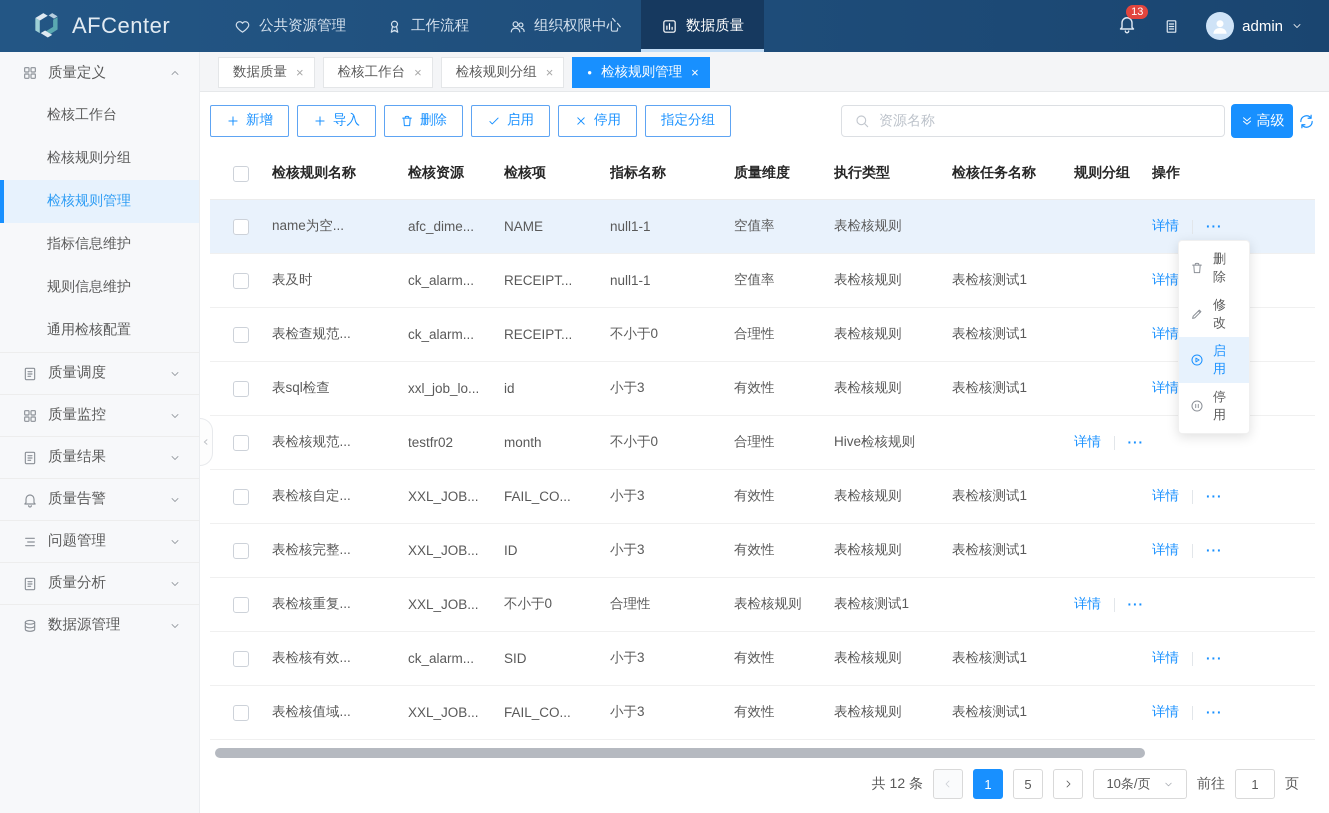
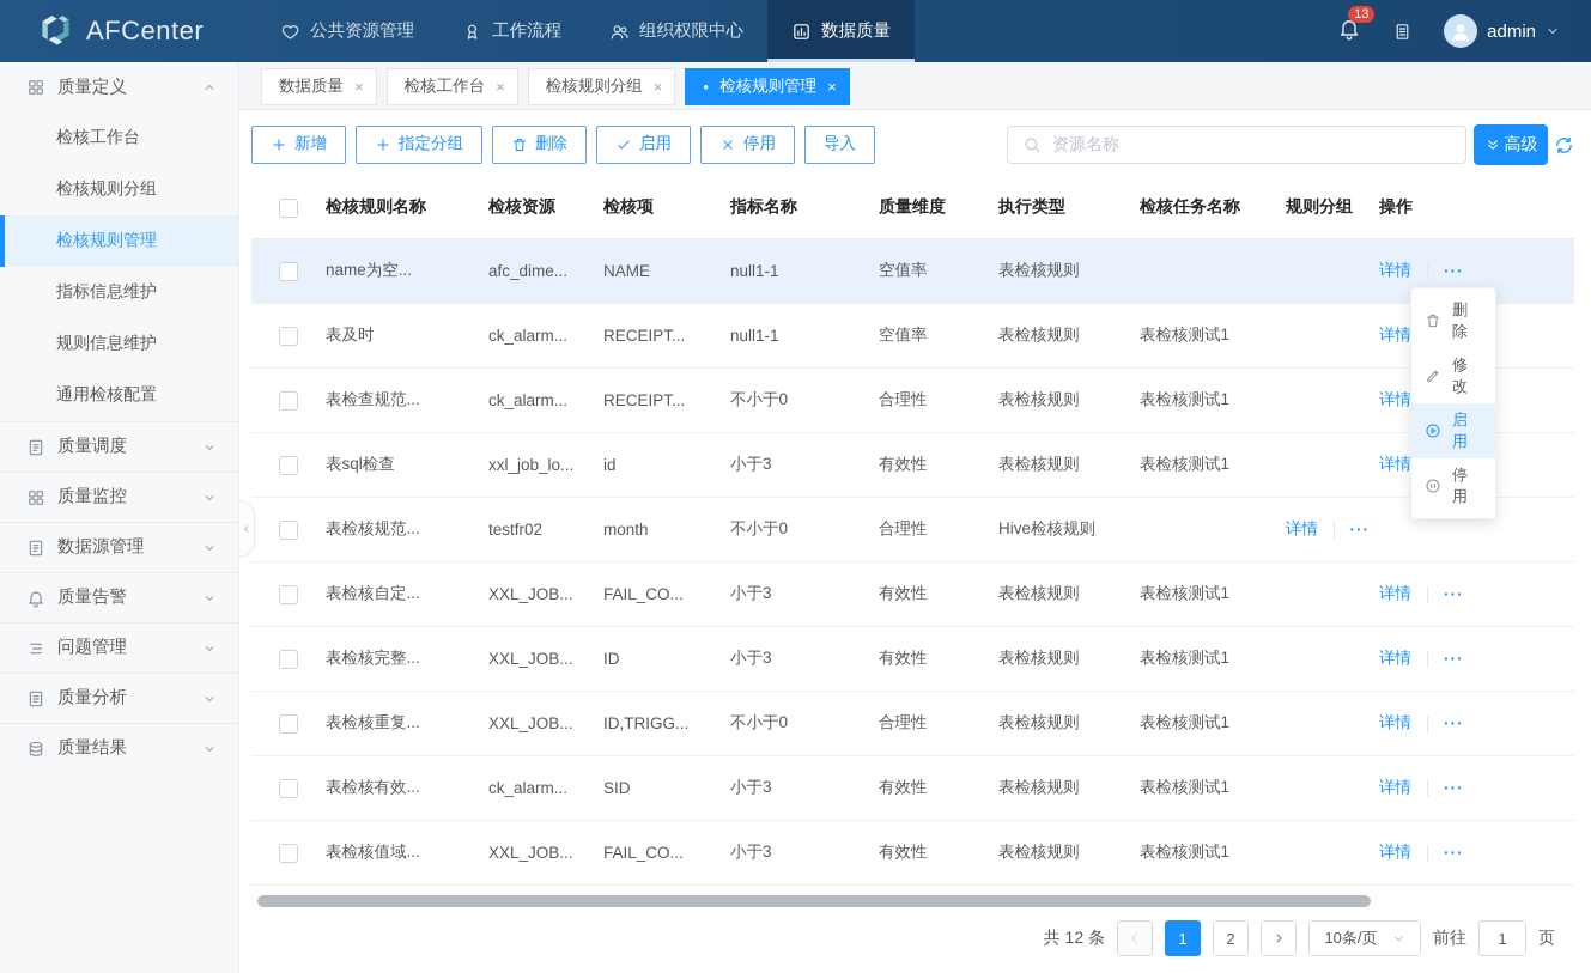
  AFCenter
  公共资源管理
  工作流程
  组织权限中心
  数据质量
  13
  admin
  质量定义
  检核工作台
  检核规则分组
  检核规则管理
  指标信息维护
  规则信息维护
  通用检核配置
  质量调度
  质量监控
- 质量结果
+ 数据源管理
  质量告警
  问题管理
  质量分析
- 数据源管理
+ 质量结果
  数据质量
  ×
  检核工作台
  ×
  检核规则分组
  ×
  ●
  检核规则管理
  ×
  新增
- 导入
+ 指定分组
  删除
  启用
  停用
- 指定分组
+ 导入
  资源名称
  高级
  检核规则名称
  检核资源
  检核项
  指标名称
  质量维度
  执行类型
  检核任务名称
  规则分组
  操作
  name为空...
  afc_dime...
  NAME
  null1-1
  空值率
  表检核规则
  详情
  ···
  表及时
  ck_alarm...
  RECEIPT...
  null1-1
  空值率
  表检核规则
  表检核测试1
  详情
  表检查规范...
  ck_alarm...
  RECEIPT...
  不小于0
  合理性
  表检核规则
  表检核测试1
  详情
  表sql检查
  xxl_job_lo...
  id
  小于3
  有效性
  表检核规则
  表检核测试1
  详情
  表检核规范...
  testfr02
  month
  不小于0
  合理性
  Hive检核规则
  详情
  ···
  表检核自定...
  XXL_JOB...
  FAIL_CO...
  小于3
  有效性
  表检核规则
  表检核测试1
  详情
  ···
  表检核完整...
  XXL_JOB...
  ID
  小于3
  有效性
  表检核规则
  表检核测试1
  详情
  ···
  表检核重复...
  XXL_JOB...
+ ID,TRIGG...
  不小于0
  合理性
  表检核规则
  表检核测试1
  详情
  ···
  表检核有效...
  ck_alarm...
  SID
  小于3
  有效性
  表检核规则
  表检核测试1
  详情
  ···
  表检核值域...
  XXL_JOB...
  FAIL_CO...
  小于3
  有效性
  表检核规则
  表检核测试1
  详情
  ···
  共 12 条
  1
- 5
+ 2
  10条/页
  前往
  1
  页
  删除
  修改
  启用
  停用
